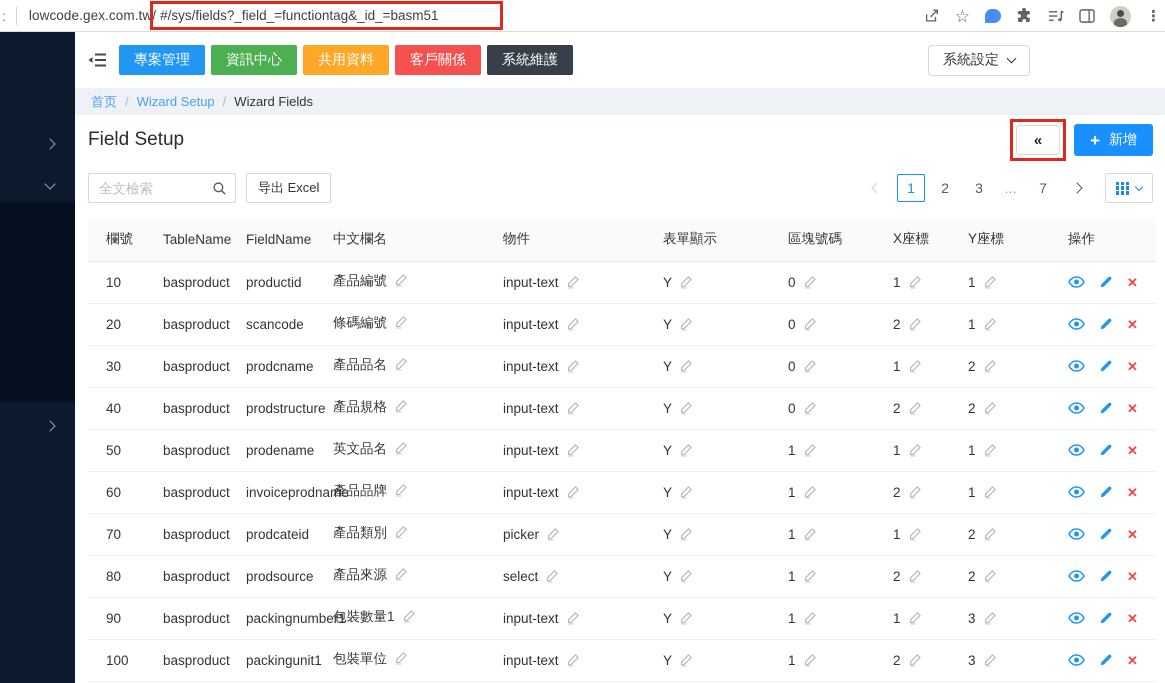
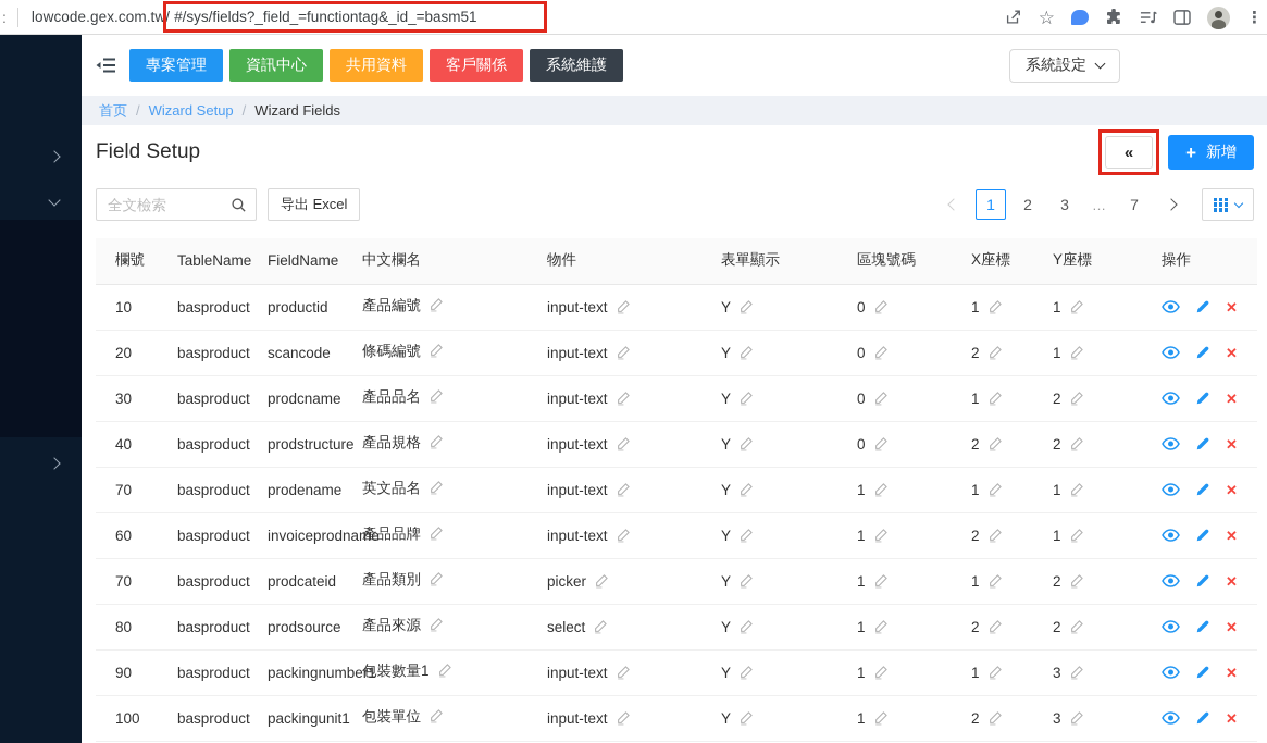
  :
  lowcode.gex.com.tw/
  #/sys/fields?_field_=functiontag&_id_=basm51
  ☆
  ⋮
  專案管理
  資訊中心
  共用資料
  客戶關係
  系統維護
  系統設定
  首页
  /
  Wizard Setup
  /
  Wizard Fields
  Field Setup
  «
  +
  新增
  全文檢索
  导出 Excel
  1
  2
  3
  …
  7
  欄號	TableName	FieldName	中文欄名	物件	表單顯示	區塊號碼	X座標	Y座標	操作
  10	basproduct	productid	產品編號	input-text	Y	0	1	1	✕
  20	basproduct	scancode	條碼編號	input-text	Y	0	2	1	✕
  30	basproduct	prodcname	產品品名	input-text	Y	0	1	2	✕
  40	basproduct	prodstructure	產品規格	input-text	Y	0	2	2	✕
- 50	basproduct	prodename	英文品名	input-text	Y	1	1	1	✕
+ 70	basproduct	prodename	英文品名	input-text	Y	1	1	1	✕
  60	basproduct	invoiceprodname	產品品牌	input-text	Y	1	2	1	✕
  70	basproduct	prodcateid	產品類別	picker	Y	1	1	2	✕
  80	basproduct	prodsource	產品來源	select	Y	1	2	2	✕
  90	basproduct	packingnumber1	包裝數量1	input-text	Y	1	1	3	✕
  100	basproduct	packingunit1	包裝單位	input-text	Y	1	2	3	✕
